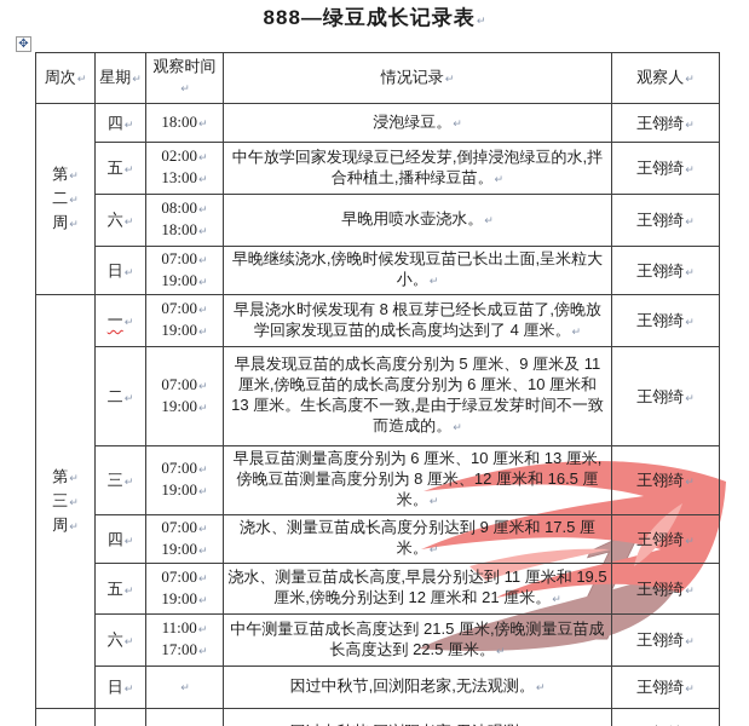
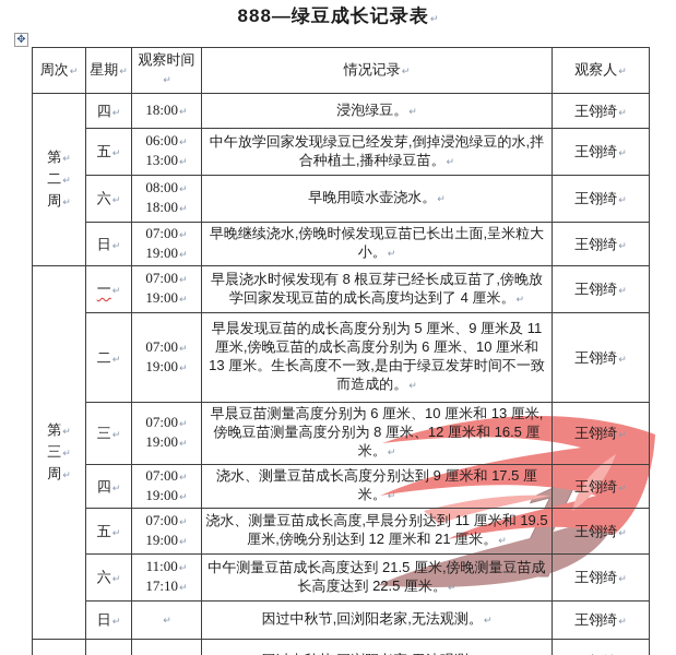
  888—绿豆成长记录表↵
  ✥
  周次↵	星期↵	观察时间↵	情况记录↵	观察人↵
  第↵二↵周↵	四↵	18:00↵	浸泡绿豆。↵	王翎绮↵
- 五↵	02:00↵13:00↵	中午放学回家发现绿豆已经发芽,倒掉浸泡绿豆的水,拌合种植土,播种绿豆苗。↵	王翎绮↵
+ 五↵	06:00↵13:00↵	中午放学回家发现绿豆已经发芽,倒掉浸泡绿豆的水,拌合种植土,播种绿豆苗。↵	王翎绮↵
  六↵	08:00↵18:00↵	早晚用喷水壶浇水。↵	王翎绮↵
  日↵	07:00↵19:00↵	早晚继续浇水,傍晚时候发现豆苗已长出土面,呈米粒大小。↵	王翎绮↵
  第↵三↵周↵	一↵	07:00↵19:00↵	早晨浇水时候发现有 8 根豆芽已经长成豆苗了,傍晚放学回家发现豆苗的成长高度均达到了 4 厘米。↵	王翎绮↵
  二↵	07:00↵19:00↵	早晨发现豆苗的成长高度分别为 5 厘米、9 厘米及 11 厘米,傍晚豆苗的成长高度分别为 6 厘米、10 厘米和 13 厘米。生长高度不一致,是由于绿豆发芽时间不一致而造成的。↵	王翎绮↵
  三↵	07:00↵19:00↵	早晨豆苗测量高度分别为 6 厘米、10 厘米和 13 厘米,傍晚豆苗测量高度分别为 8 厘米、12 厘米和 16.5 厘米。↵	王翎绮↵
  四↵	07:00↵19:00↵	浇水、测量豆苗成长高度分别达到 9 厘米和 17.5 厘米。↵	王翎绮↵
  五↵	07:00↵19:00↵	浇水、测量豆苗成长高度,早晨分别达到 11 厘米和 19.5 厘米,傍晚分别达到 12 厘米和 21 厘米。↵	王翎绮↵
- 六↵	11:00↵17:00↵	中午测量豆苗成长高度达到 21.5 厘米,傍晚测量豆苗成长高度达到 22.5 厘米。↵	王翎绮↵
+ 六↵	11:00↵17:10↵	中午测量豆苗成长高度达到 21.5 厘米,傍晚测量豆苗成长高度达到 22.5 厘米。↵	王翎绮↵
  日↵	↵	因过中秋节,回浏阳老家,无法观测。↵	王翎绮↵
